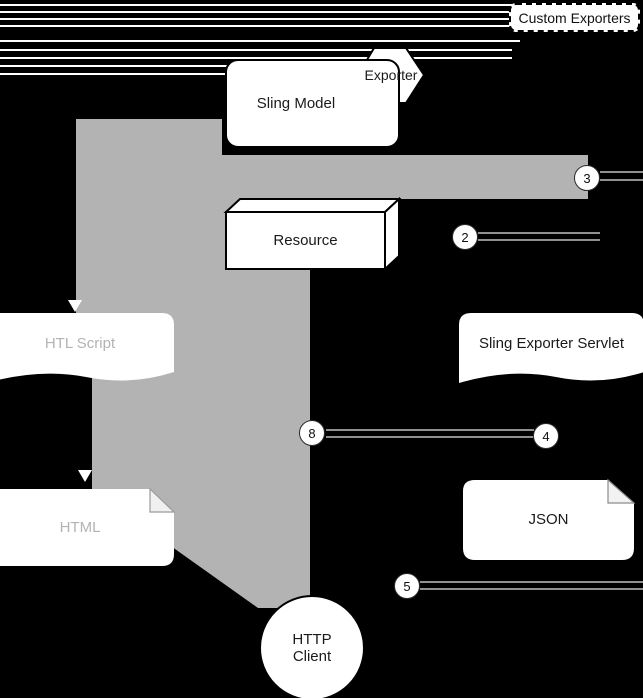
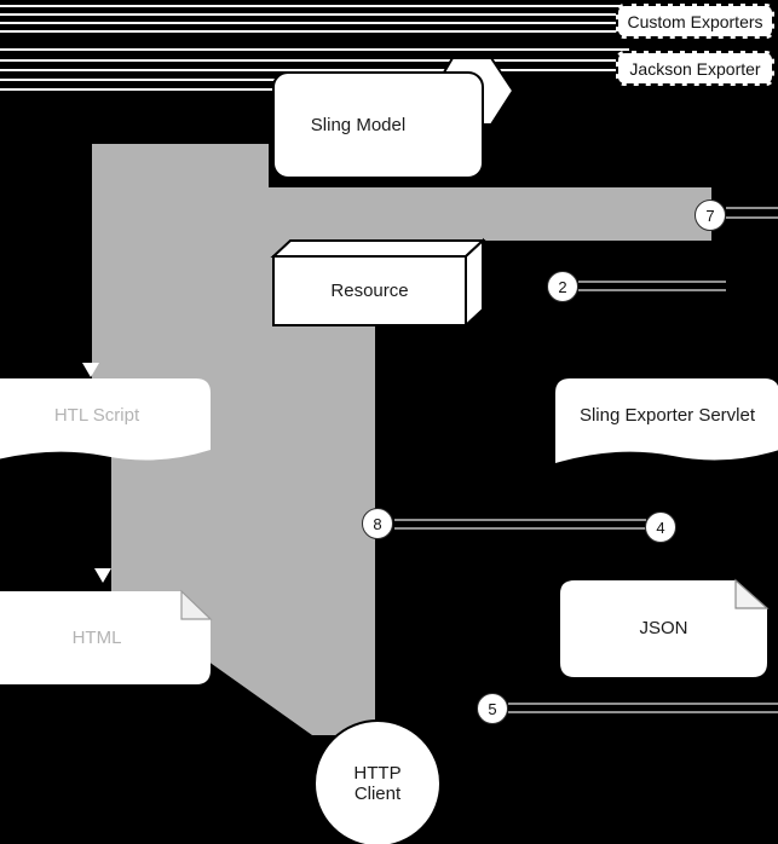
  Sling Model
- Exporter
  Resource
  HTL Script
  Sling Exporter Servlet
  HTML
  JSON
  HTTP
  Client
  Custom Exporters
+ Jackson Exporter
  8
  2
- 3
+ 7
  4
  5
